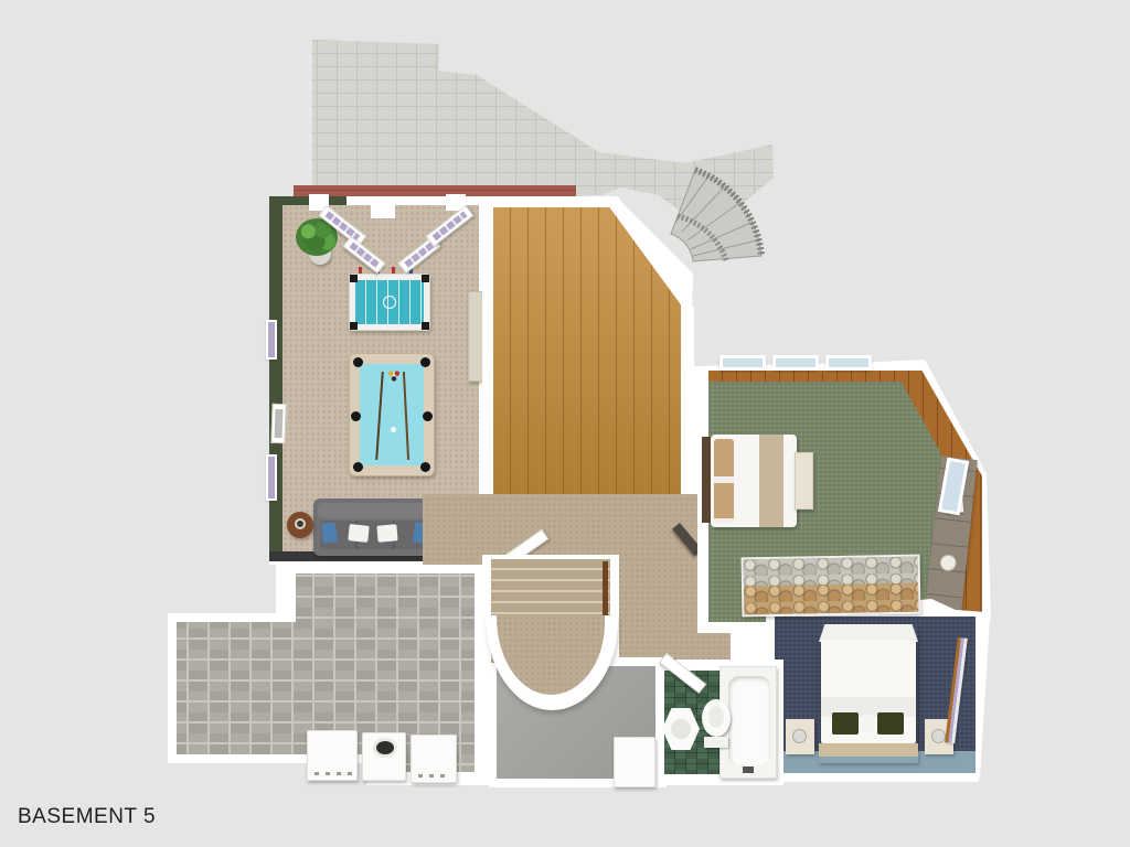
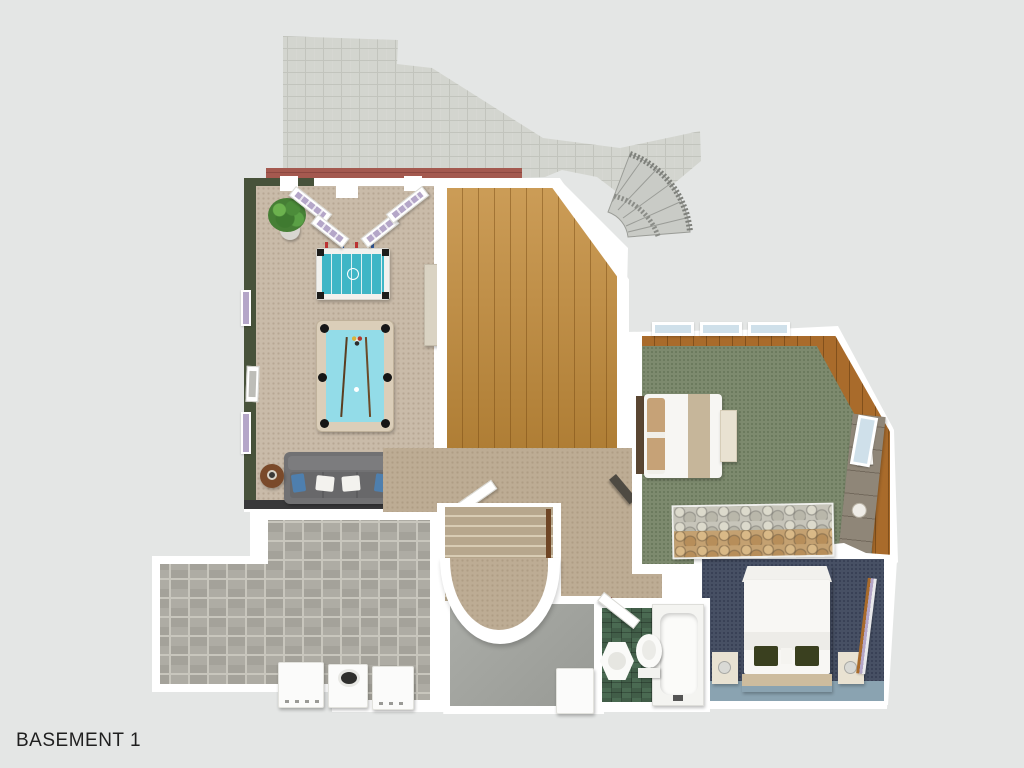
- BASEMENT 5
+ BASEMENT 1
